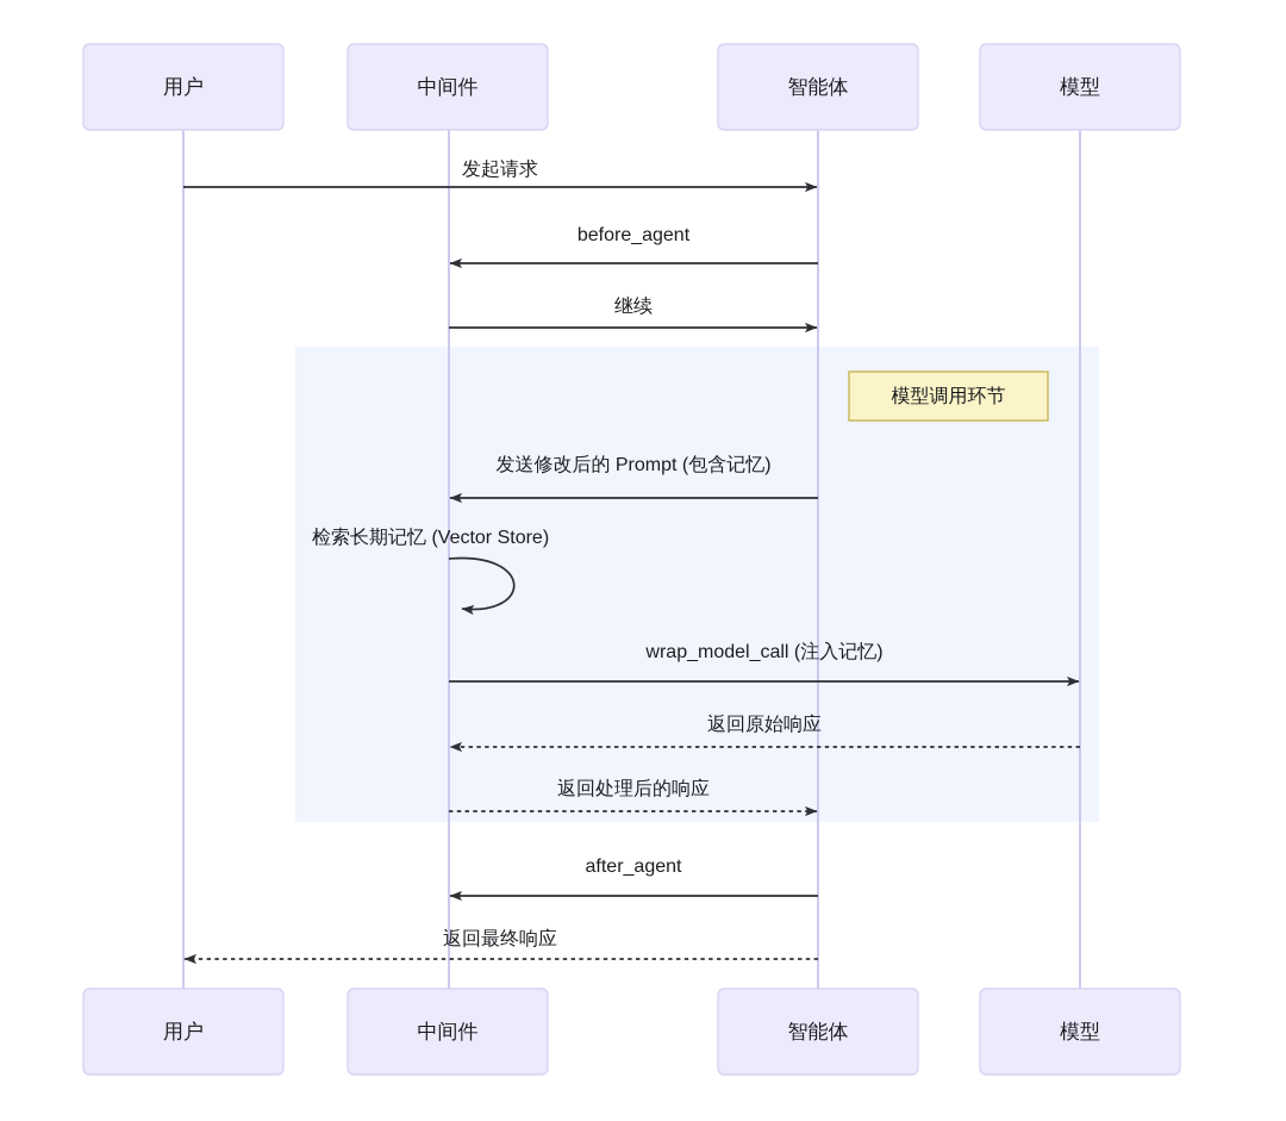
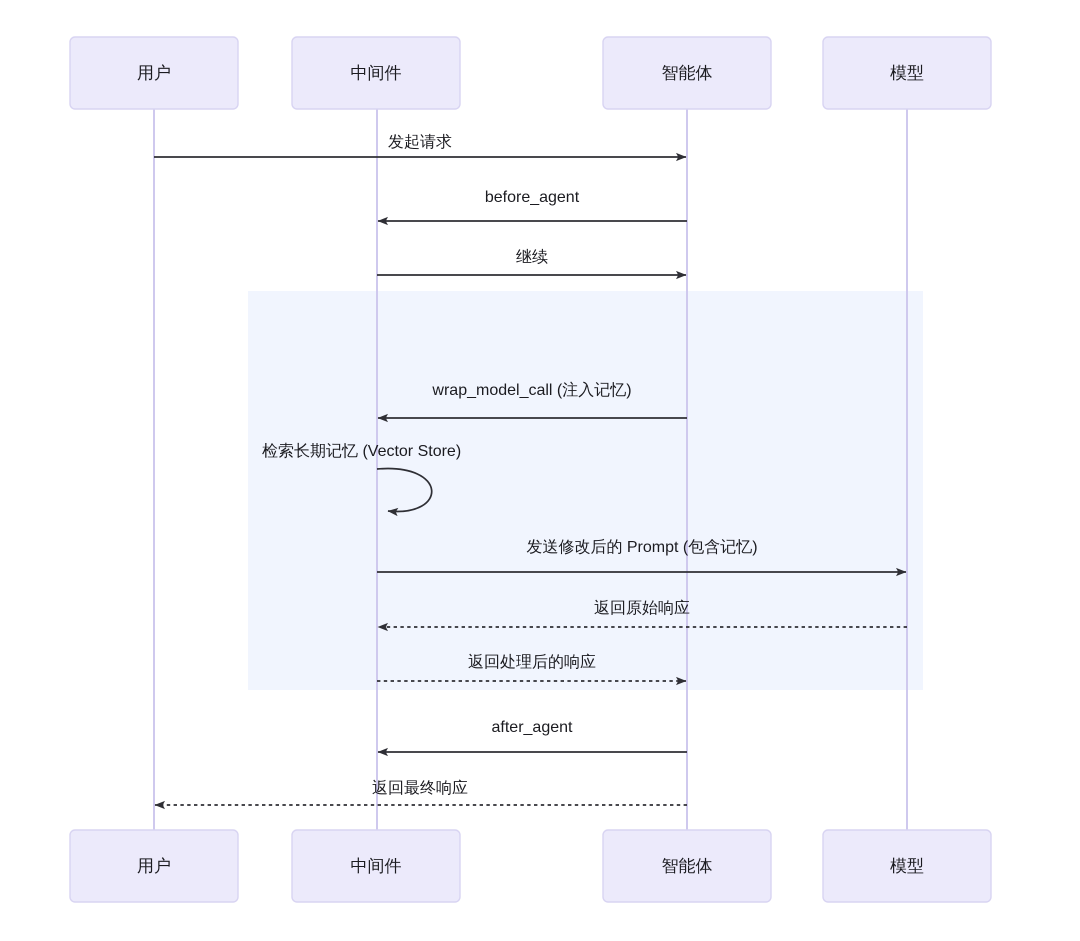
  用户
  中间件
  智能体
  模型
  发起请求
  before_agent
  继续
- 发送修改后的 Prompt (包含记忆)
+ wrap_model_call (注入记忆)
  检索长期记忆 (Vector Store)
- wrap_model_call (注入记忆)
+ 发送修改后的 Prompt (包含记忆)
  返回原始响应
  返回处理后的响应
  after_agent
  返回最终响应
- 模型调用环节
  用户
  中间件
  智能体
  模型
